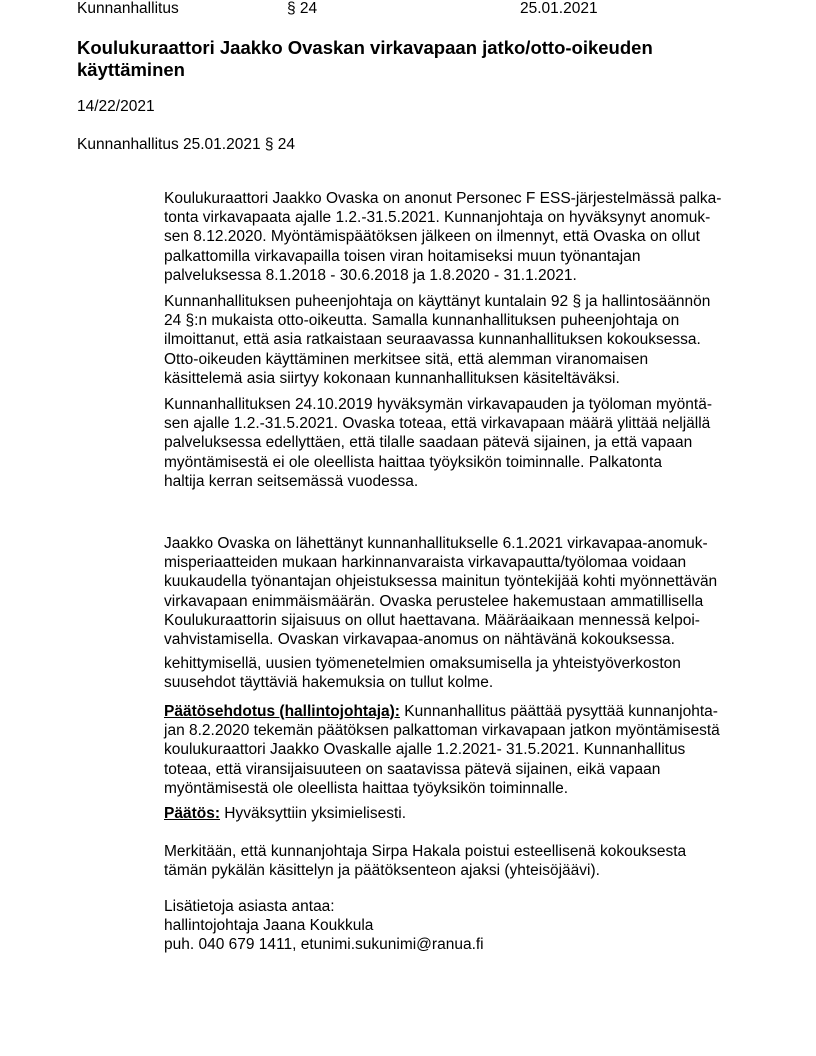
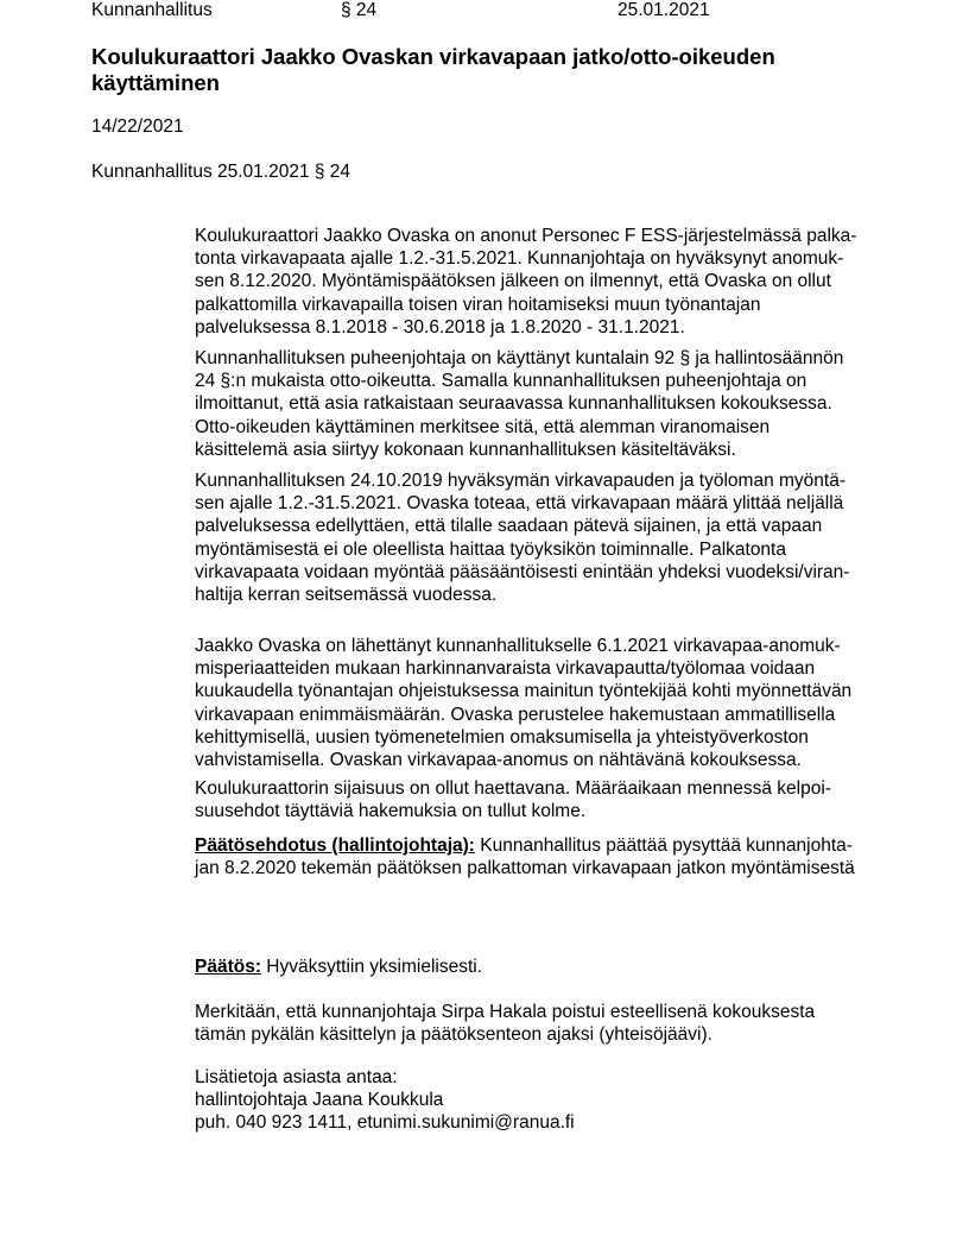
  Kunnanhallitus
  § 24
  25.01.2021
  Koulukuraattori Jaakko Ovaskan virkavapaan jatko/otto-oikeuden käyttäminen
  14/22/2021
  Kunnanhallitus 25.01.2021 § 24
  Koulukuraattori Jaakko Ovaska on anonut Personec F ESS-järjestelmässä palka-
  tonta virkavapaata ajalle 1.2.-31.5.2021. Kunnanjohtaja on hyväksynyt anomuk-
  sen 8.12.2020. Myöntämispäätöksen jälkeen on ilmennyt, että Ovaska on ollut
  palkattomilla virkavapailla toisen viran hoitamiseksi muun työnantajan
  palveluksessa 8.1.2018 - 30.6.2018 ja 1.8.2020 - 31.1.2021.
  Kunnanhallituksen puheenjohtaja on käyttänyt kuntalain 92 § ja hallintosäännön
  24 §:n mukaista otto-oikeutta. Samalla kunnanhallituksen puheenjohtaja on
  ilmoittanut, että asia ratkaistaan seuraavassa kunnanhallituksen kokouksessa.
  Otto-oikeuden käyttäminen merkitsee sitä, että alemman viranomaisen
  käsittelemä asia siirtyy kokonaan kunnanhallituksen käsiteltäväksi.
  Kunnanhallituksen 24.10.2019 hyväksymän virkavapauden ja työloman myöntä-
  sen ajalle 1.2.-31.5.2021. Ovaska toteaa, että virkavapaan määrä ylittää neljällä
  palveluksessa edellyttäen, että tilalle saadaan pätevä sijainen, ja että vapaan
  myöntämisestä ei ole oleellista haittaa työyksikön toiminnalle. Palkatonta
+ virkavapaata voidaan myöntää pääsääntöisesti enintään yhdeksi vuodeksi/viran-
  haltija kerran seitsemässä vuodessa.
  Jaakko Ovaska on lähettänyt kunnanhallitukselle 6.1.2021 virkavapaa-anomuk-
  misperiaatteiden mukaan harkinnanvaraista virkavapautta/työlomaa voidaan
  kuukaudella työnantajan ohjeistuksessa mainitun työntekijää kohti myönnettävän
  virkavapaan enimmäismäärän. Ovaska perustelee hakemustaan ammatillisella
- Koulukuraattorin sijaisuus on ollut haettavana. Määräaikaan mennessä kelpoi-
+ kehittymisellä, uusien työmenetelmien omaksumisella ja yhteistyöverkoston
  vahvistamisella. Ovaskan virkavapaa-anomus on nähtävänä kokouksessa.
- kehittymisellä, uusien työmenetelmien omaksumisella ja yhteistyöverkoston
+ Koulukuraattorin sijaisuus on ollut haettavana. Määräaikaan mennessä kelpoi-
  suusehdot täyttäviä hakemuksia on tullut kolme.
  Päätösehdotus (hallintojohtaja): Kunnanhallitus päättää pysyttää kunnanjohta-
  jan 8.2.2020 tekemän päätöksen palkattoman virkavapaan jatkon myöntämisestä
- koulukuraattori Jaakko Ovaskalle ajalle 1.2.2021- 31.5.2021. Kunnanhallitus
- toteaa, että viransijaisuuteen on saatavissa pätevä sijainen, eikä vapaan
- myöntämisestä ole oleellista haittaa työyksikön toiminnalle.
  Päätös: Hyväksyttiin yksimielisesti.
  Merkitään, että kunnanjohtaja Sirpa Hakala poistui esteellisenä kokouksesta
  tämän pykälän käsittelyn ja päätöksenteon ajaksi (yhteisöjäävi).
  Lisätietoja asiasta antaa:
  hallintojohtaja Jaana Koukkula
- puh. 040 679 1411, etunimi.sukunimi@ranua.fi
+ puh. 040 923 1411, etunimi.sukunimi@ranua.fi
